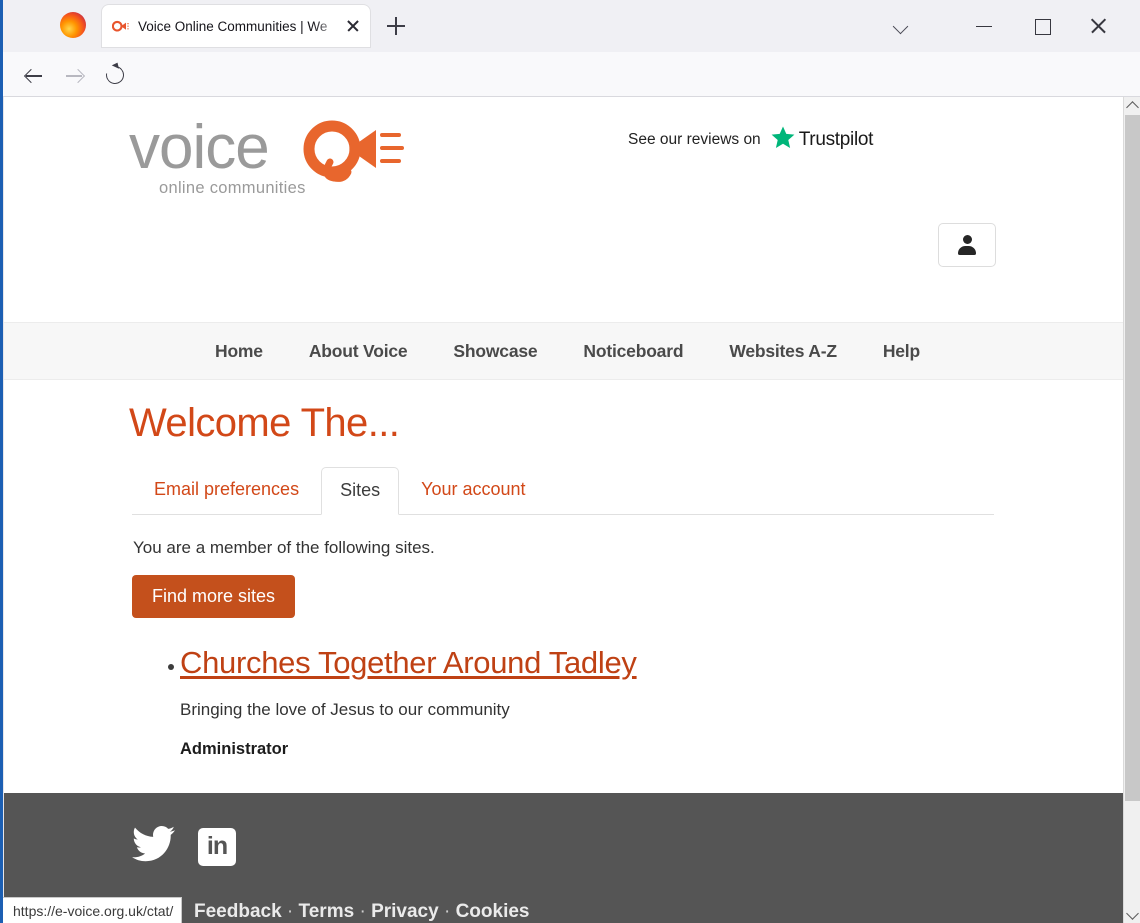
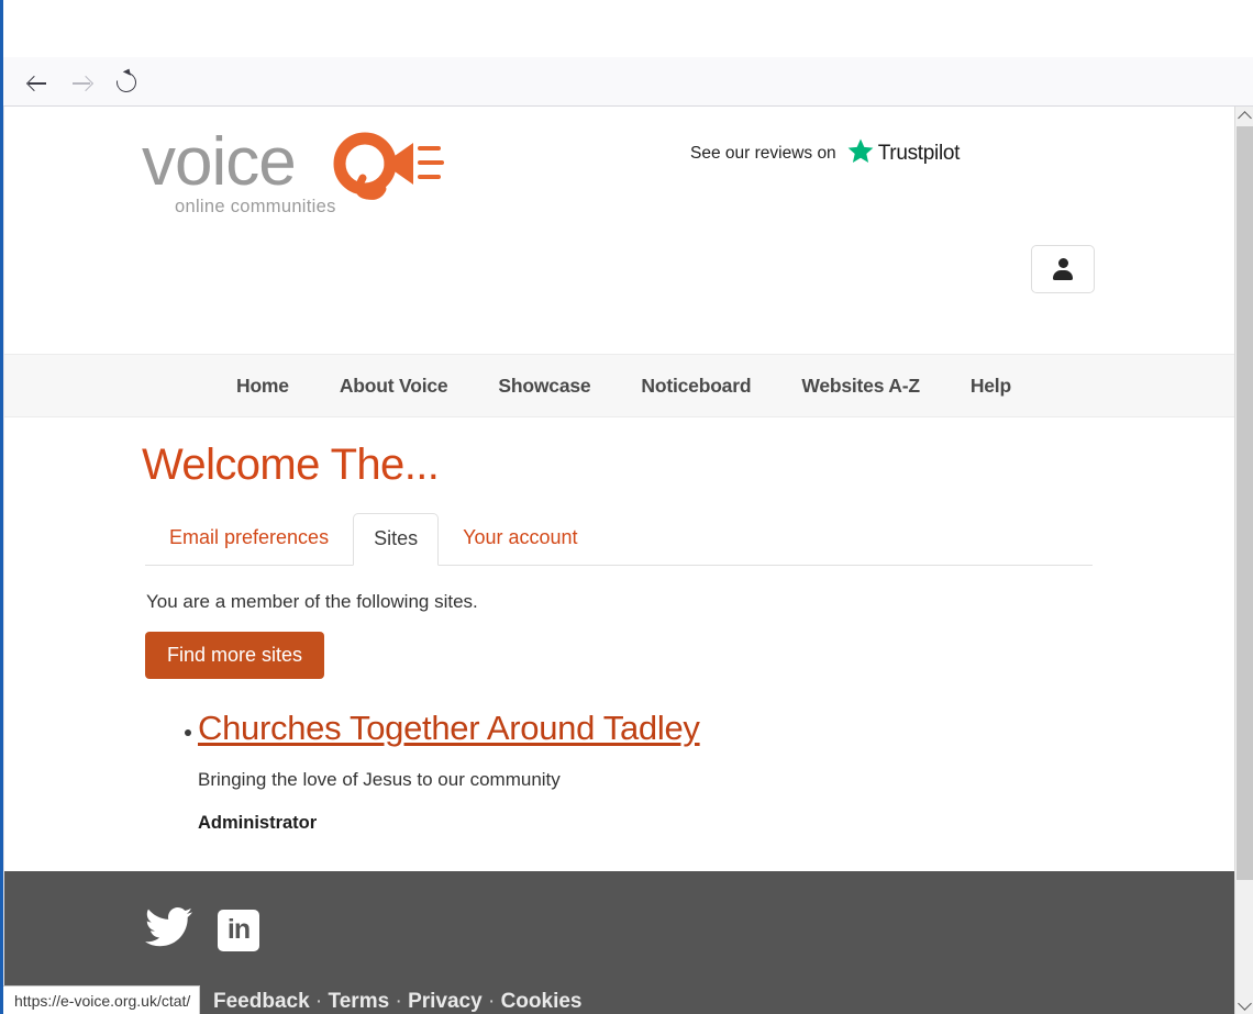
- Voice Online Communities | We
  voice
  online communities
  See our reviews on
  Trustpilot
  Home
  About Voice
  Showcase
  Noticeboard
  Websites A-Z
  Help
  Welcome The...
  Email preferences
  Sites
  Your account
  You are a member of the following sites.
  Find more sites
  Churches Together Around Tadley
  Bringing the love of Jesus to our community
  Administrator
  in
  Feedback · Terms · Privacy · Cookies
  https://e-voice.org.uk/ctat/
